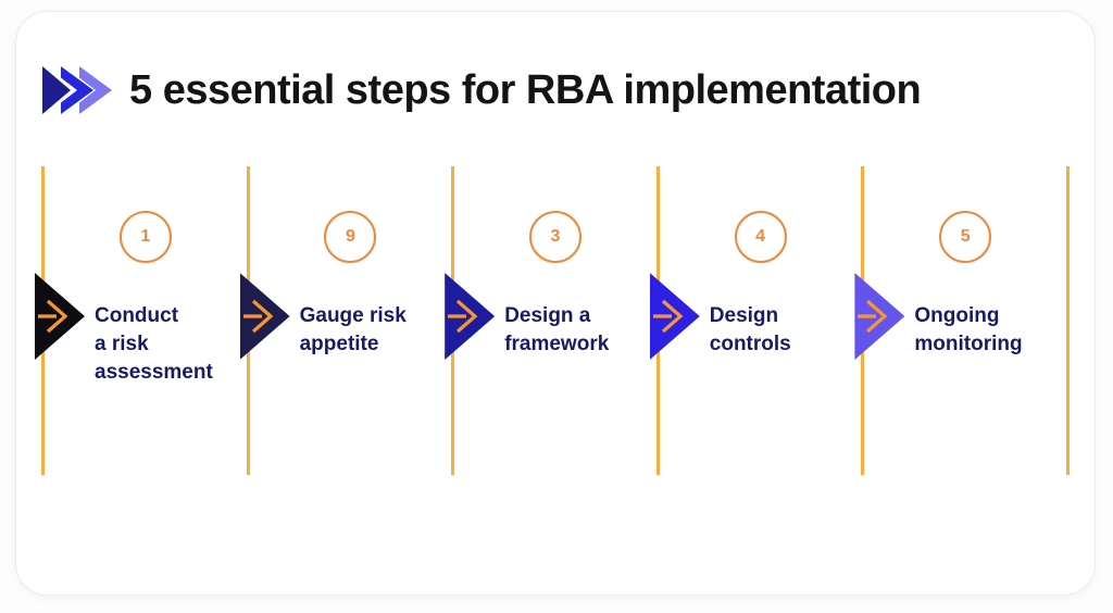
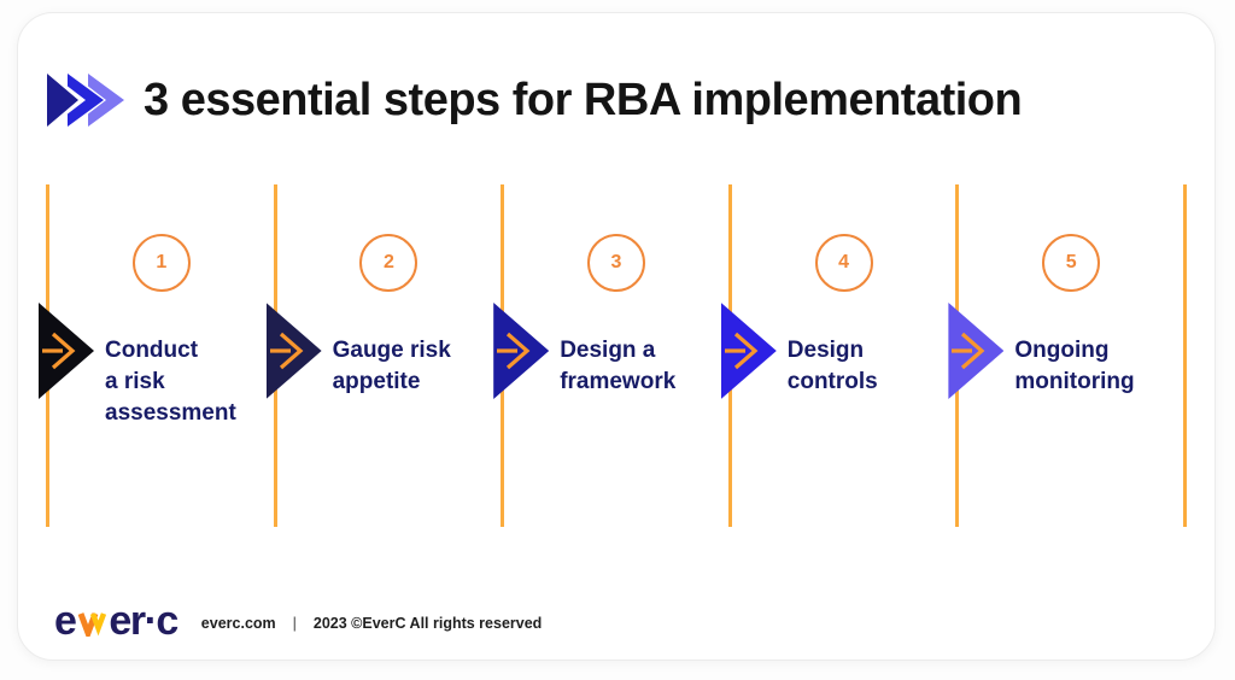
- 5 essential steps for RBA implementation
+ 3 essential steps for RBA implementation
  1
  Conduct
  a risk
  assessment
- 9
+ 2
  Gauge risk
  appetite
  3
  Design a
  framework
  4
  Design
  controls
  5
  Ongoing
  monitoring
+ e
+ er·c
+ everc.com
+ |
+ 2023 ©EverC All rights reserved
